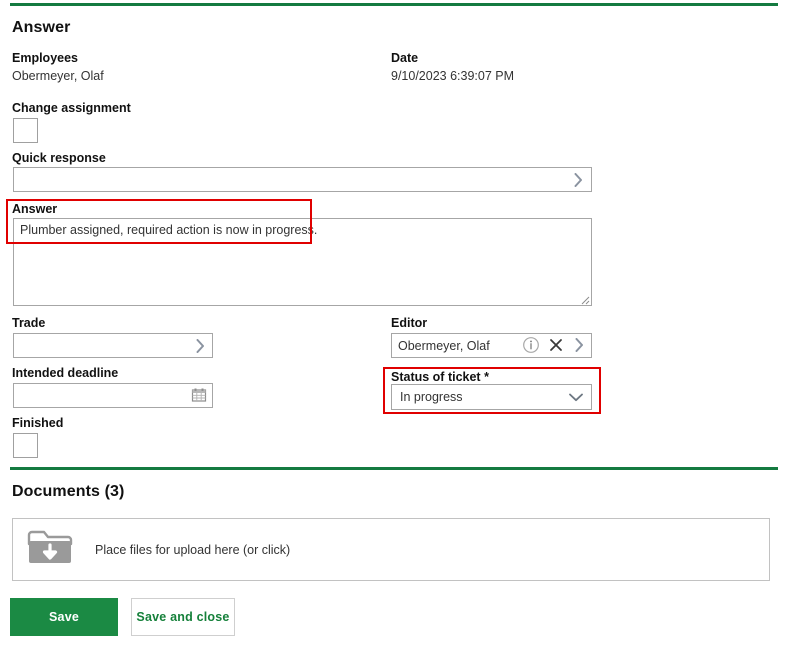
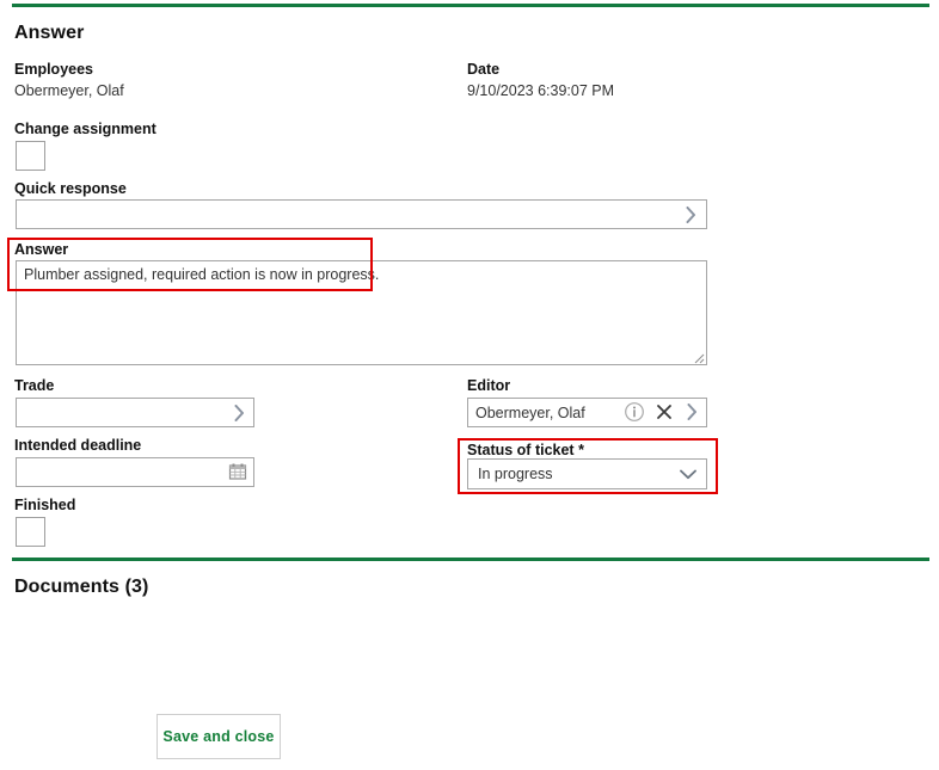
  Answer
  Employees
  Obermeyer, Olaf
  Date
  9/10/2023 6:39:07 PM
  Change assignment
  Quick response
  Answer
  Plumber assigned, required action is now in progress.
  Trade
  Intended deadline
  Finished
  Editor
  Obermeyer, Olaf
  Status of ticket *
  In progress
  Documents (3)
- Place files for upload here (or click)
- Save
  Save and close
